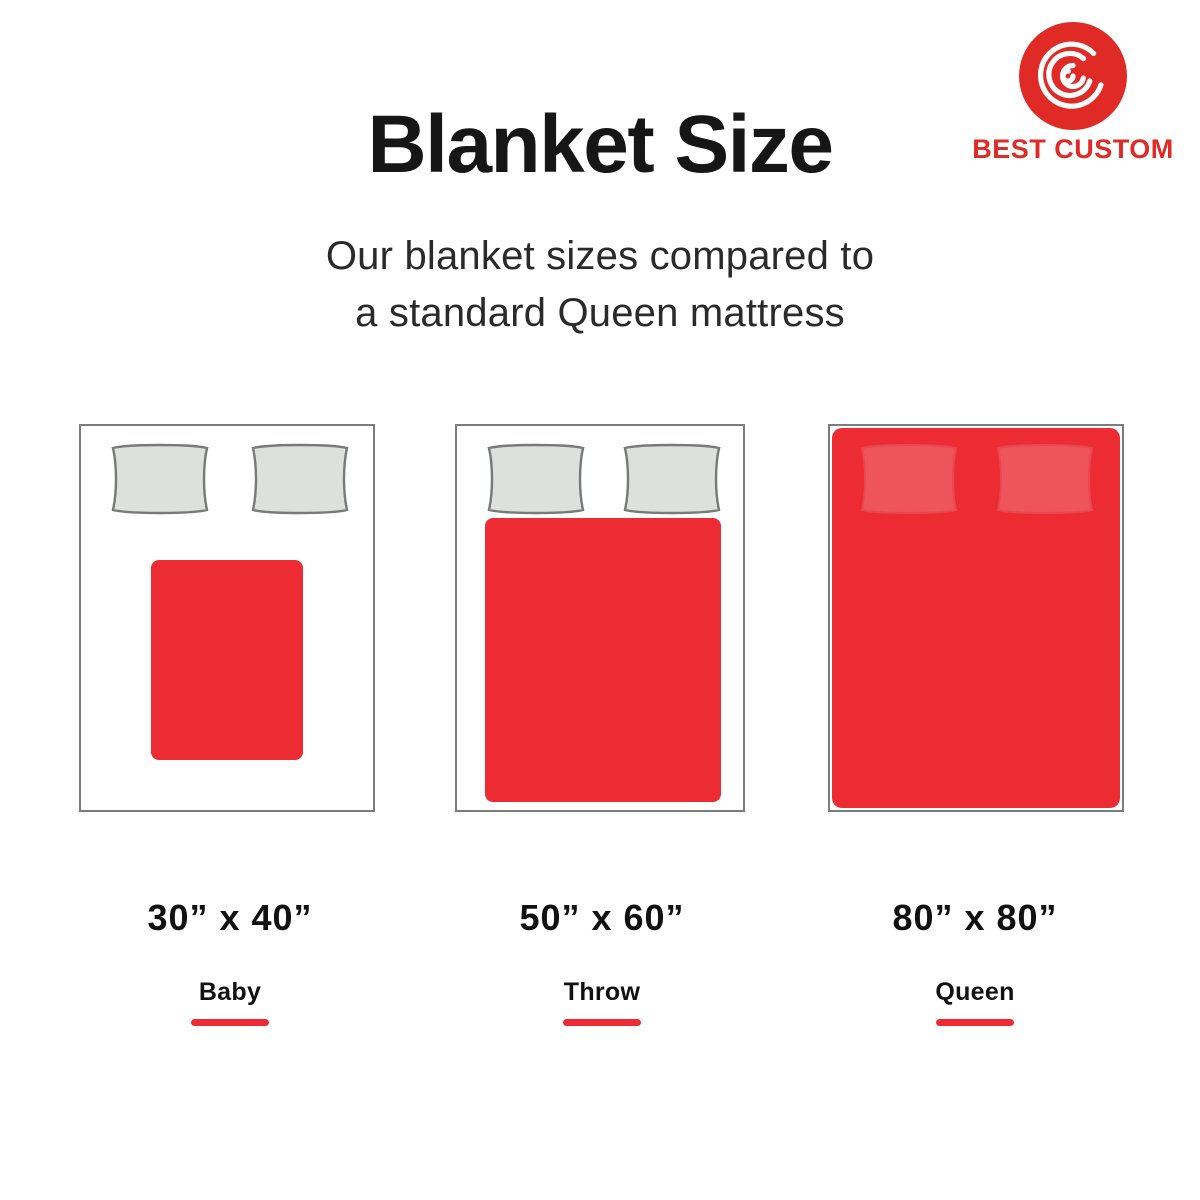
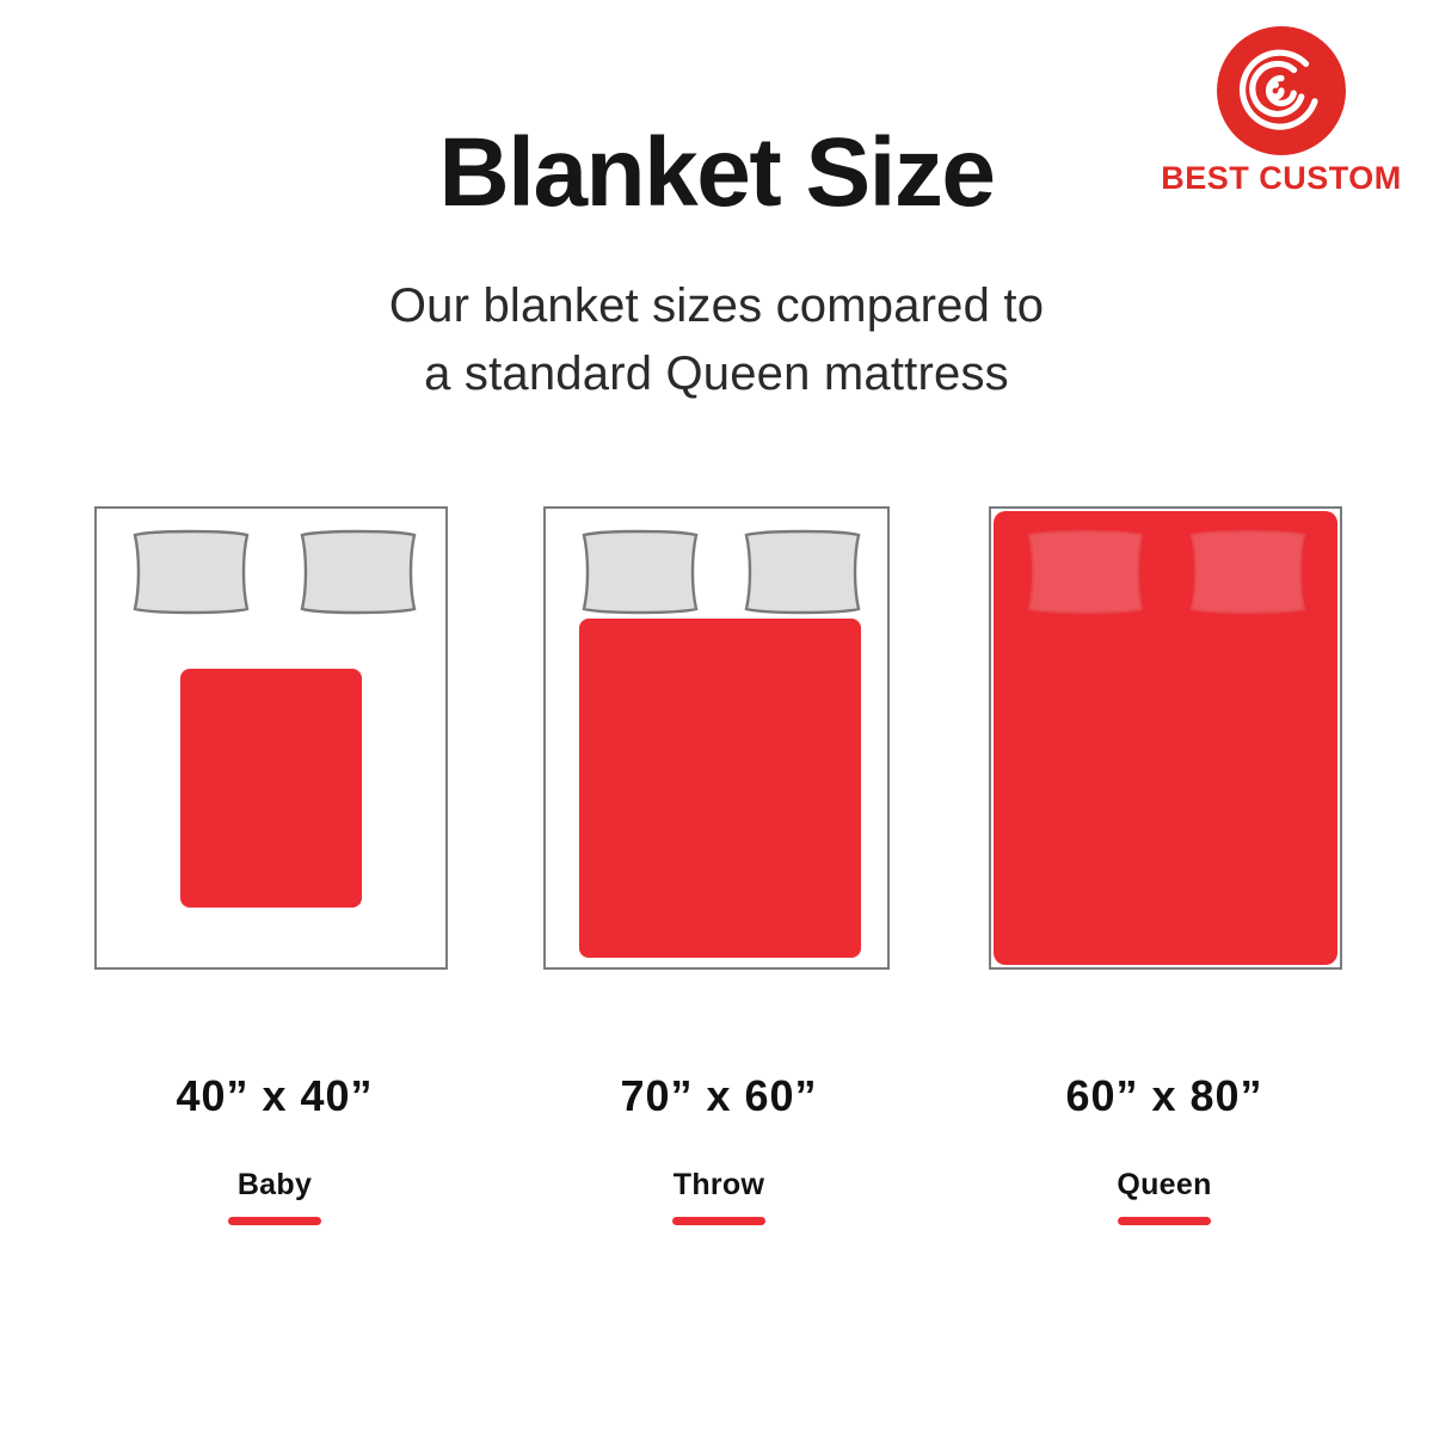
  BEST CUSTOM
  Blanket Size
  Our blanket sizes compared to
  a standard Queen mattress
- 30” x 40”
+ 40” x 40”
  Baby
- 50” x 60”
+ 70” x 60”
  Throw
- 80” x 80”
+ 60” x 80”
  Queen
